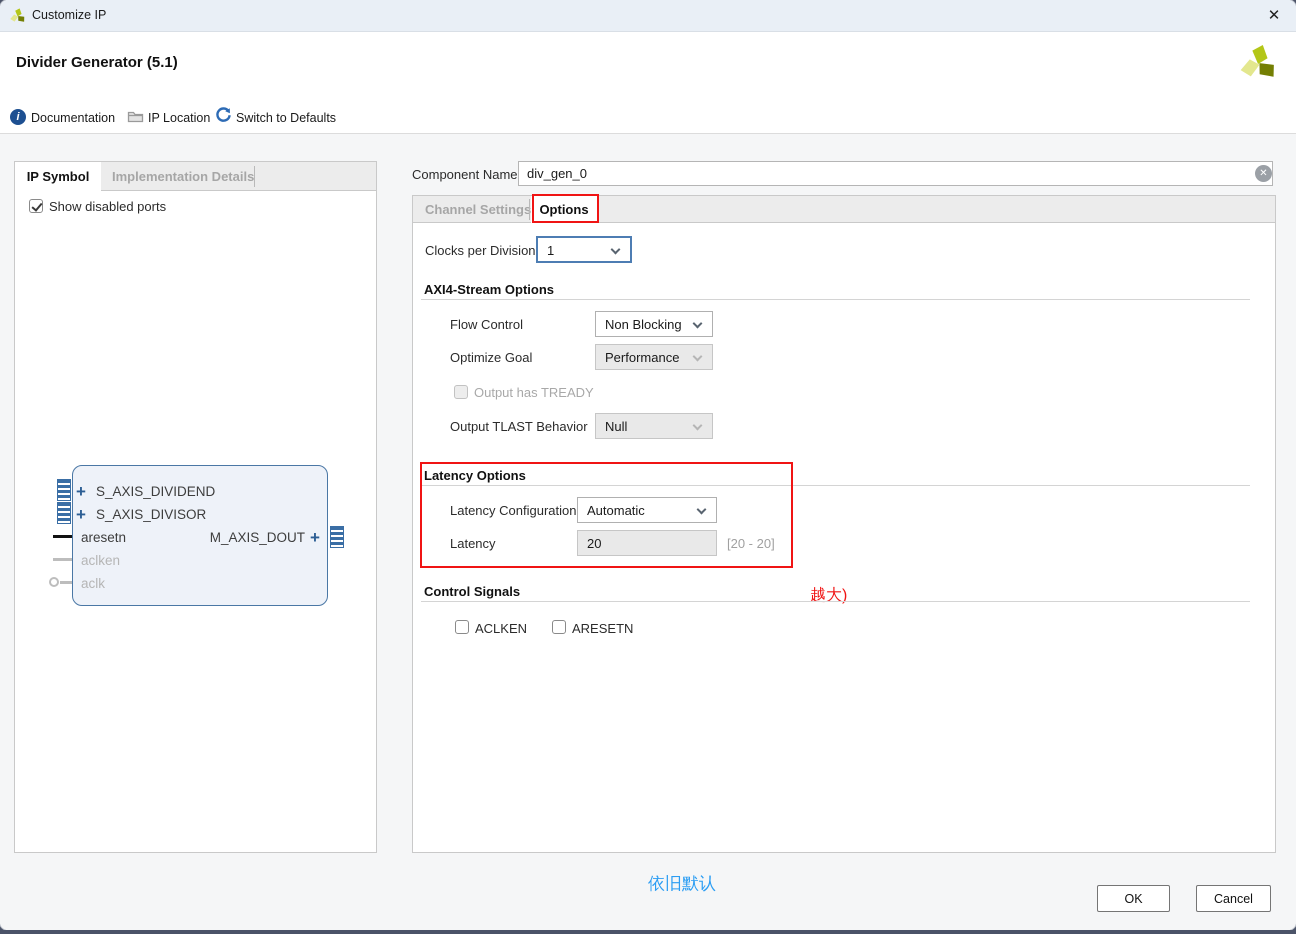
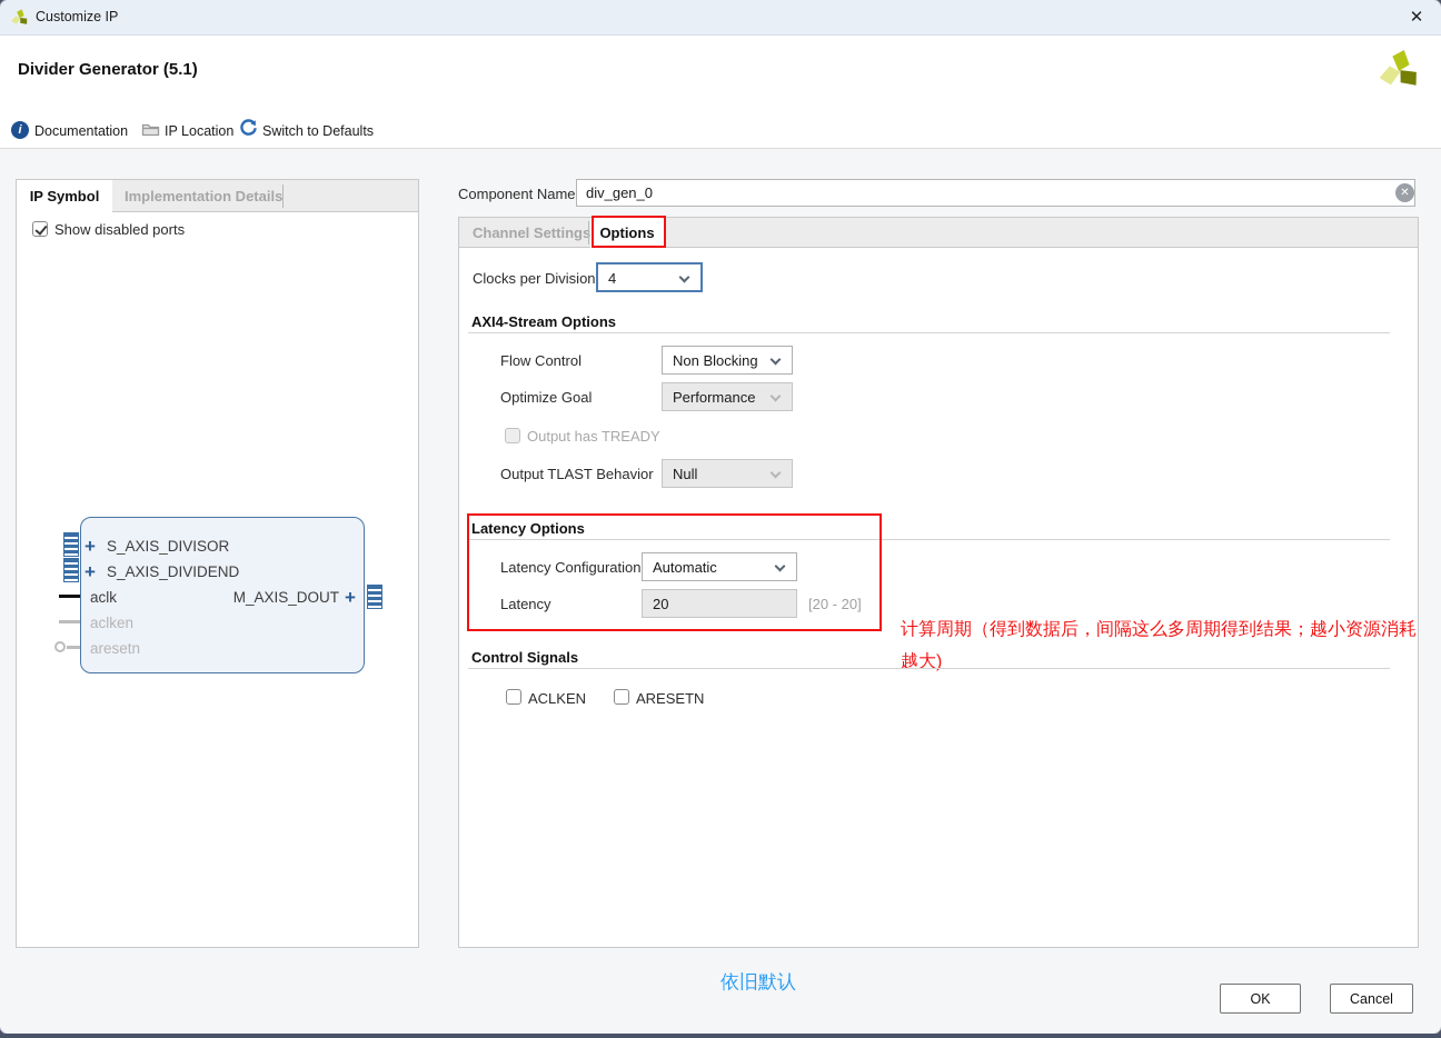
  Customize IP
  ✕
  Divider Generator (5.1)
  i
  Documentation
  IP Location
  Switch to Defaults
  IP Symbol
  Implementation Details
  Show disabled ports
  +
- S_AXIS_DIVIDEND
+ S_AXIS_DIVISOR
  +
- S_AXIS_DIVISOR
+ S_AXIS_DIVIDEND
- aresetn
+ aclk
  aclken
- aclk
+ aresetn
  M_AXIS_DOUT
  +
  Component Name
  div_gen_0
  ✕
  Channel Settings
  Options
  Clocks per Division
- 1
+ 4
  AXI4-Stream Options
  Flow Control
  Non Blocking
  Optimize Goal
  Performance
  Output has TREADY
  Output TLAST Behavior
  Null
  Latency Options
  Latency Configuration
  Automatic
  Latency
  20
  [20 - 20]
+ 计算周期（得到数据后，间隔这么多周期得到结果；越小资源消耗
  越大)
  Control Signals
  ACLKEN
  ARESETN
  依旧默认
  OK
  Cancel
